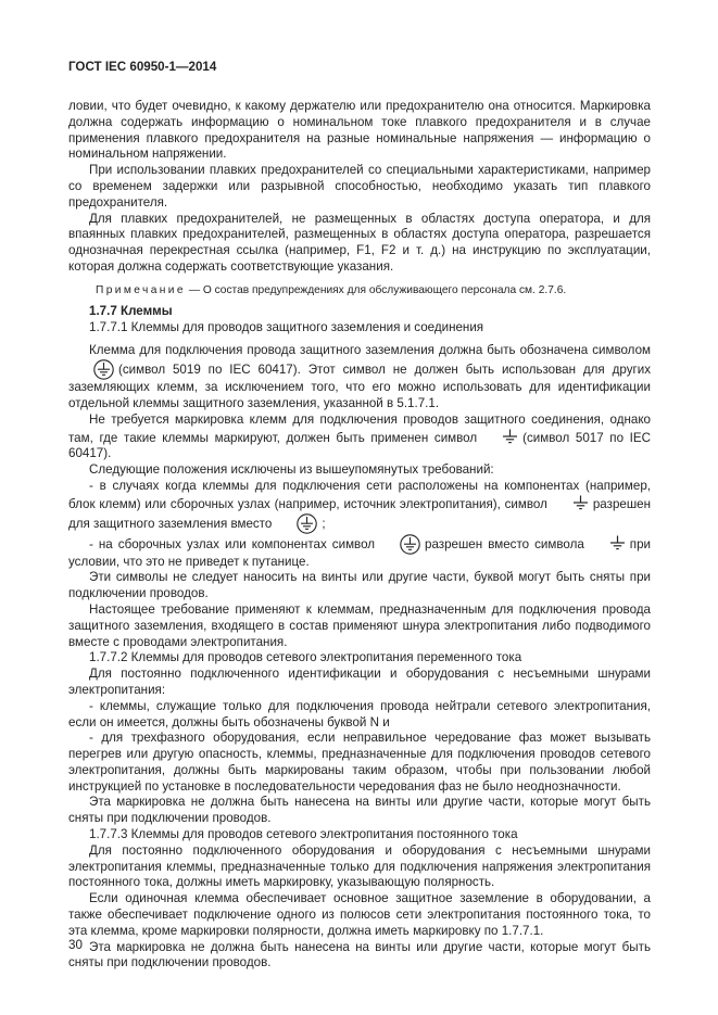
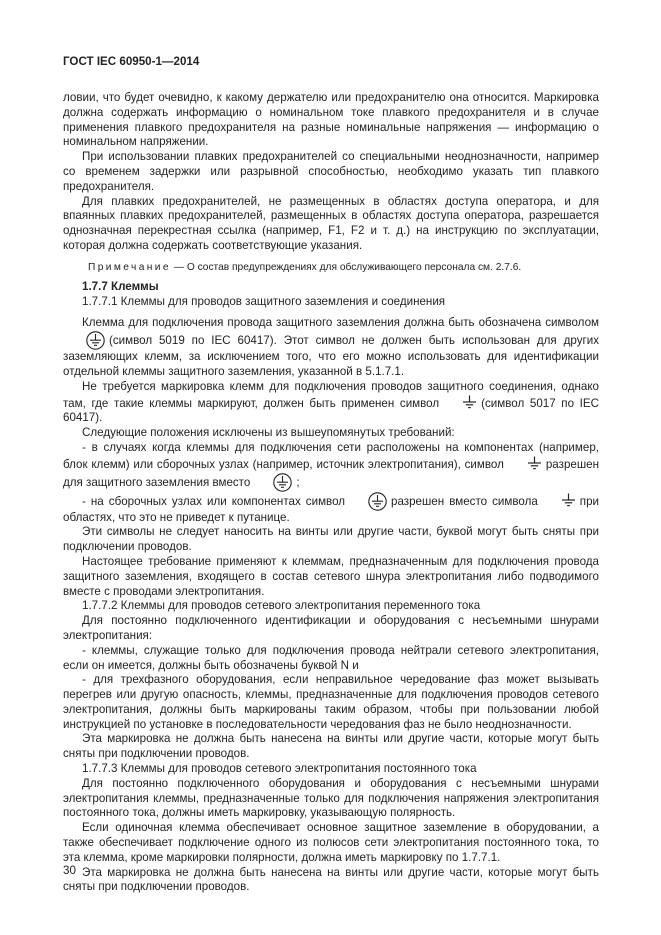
  ГОСТ IEC 60950-1—2014
  ловии, что будет очевидно, к какому держателю или предохранителю она относится. Маркировка должна содержать информацию о номинальном токе плавкого предохранителя и в случае применения плавкого предохранителя на разные номинальные напряжения — информацию о номинальном напряжении.
- При использовании плавких предохранителей со специальными характеристиками, например со временем задержки или разрывной способностью, необходимо указать тип плавкого предохранителя.
+ При использовании плавких предохранителей со специальными неоднозначности, например со временем задержки или разрывной способностью, необходимо указать тип плавкого предохранителя.
  Для плавких предохранителей, не размещенных в областях доступа оператора, и для впаянных плавких предохранителей, размещенных в областях доступа оператора, разрешается однозначная перекрестная ссылка (например, F1, F2 и т. д.) на инструкцию по эксплуатации, которая должна содержать соответствующие указания.
  Примечание — О состав предупреждениях для обслуживающего персонала см. 2.7.6.
  1.7.7 Клеммы
  1.7.7.1 Клеммы для проводов защитного заземления и соединения
  Клемма для подключения провода защитного заземления должна быть обозначена символом(символ 5019 по IEC 60417). Этот символ не должен быть использован для других заземляющих клемм, за исключением того, что его можно использовать для идентификации отдельной клеммы защитного заземления, указанной в 5.1.7.1.
  Не требуется маркировка клемм для подключения проводов защитного соединения, однако там, где такие клеммы маркируют, должен быть применен символ (символ 5017 по IEC 60417).
  Следующие положения исключены из вышеупомянутых требований:
  - в случаях когда клеммы для подключения сети расположены на компонентах (например, блок клемм) или сборочных узлах (например, источник электропитания), символ разрешен для защитного заземления вместо ;
- - на сборочных узлах или компонентах символ разрешен вместо символа при условии, что это не приведет к путанице.
+ - на сборочных узлах или компонентах символ разрешен вместо символа при областях, что это не приведет к путанице.
  Эти символы не следует наносить на винты или другие части, буквой могут быть сняты при подключении проводов.
- Настоящее требование применяют к клеммам, предназначенным для подключения провода защитного заземления, входящего в состав применяют шнура электропитания либо подводимого вместе с проводами электропитания.
+ Настоящее требование применяют к клеммам, предназначенным для подключения провода защитного заземления, входящего в состав сетевого шнура электропитания либо подводимого вместе с проводами электропитания.
  1.7.7.2 Клеммы для проводов сетевого электропитания переменного тока
  Для постоянно подключенного идентификации и оборудования с несъемными шнурами электропитания:
  - клеммы, служащие только для подключения провода нейтрали сетевого электропитания, если он имеется, должны быть обозначены буквой N и
  - для трехфазного оборудования, если неправильное чередование фаз может вызывать перегрев или другую опасность, клеммы, предназначенные для подключения проводов сетевого электропитания, должны быть маркированы таким образом, чтобы при пользовании любой инструкцией по установке в последовательности чередования фаз не было неоднозначности.
  Эта маркировка не должна быть нанесена на винты или другие части, которые могут быть сняты при подключении проводов.
  1.7.7.3 Клеммы для проводов сетевого электропитания постоянного тока
  Для постоянно подключенного оборудования и оборудования с несъемными шнурами электропитания клеммы, предназначенные только для подключения напряжения электропитания постоянного тока, должны иметь маркировку, указывающую полярность.
  Если одиночная клемма обеспечивает основное защитное заземление в оборудовании, а также обеспечивает подключение одного из полюсов сети электропитания постоянного тока, то эта клемма, кроме маркировки полярности, должна иметь маркировку по 1.7.7.1.
  Эта маркировка не должна быть нанесена на винты или другие части, которые могут быть сняты при подключении проводов.
  30
